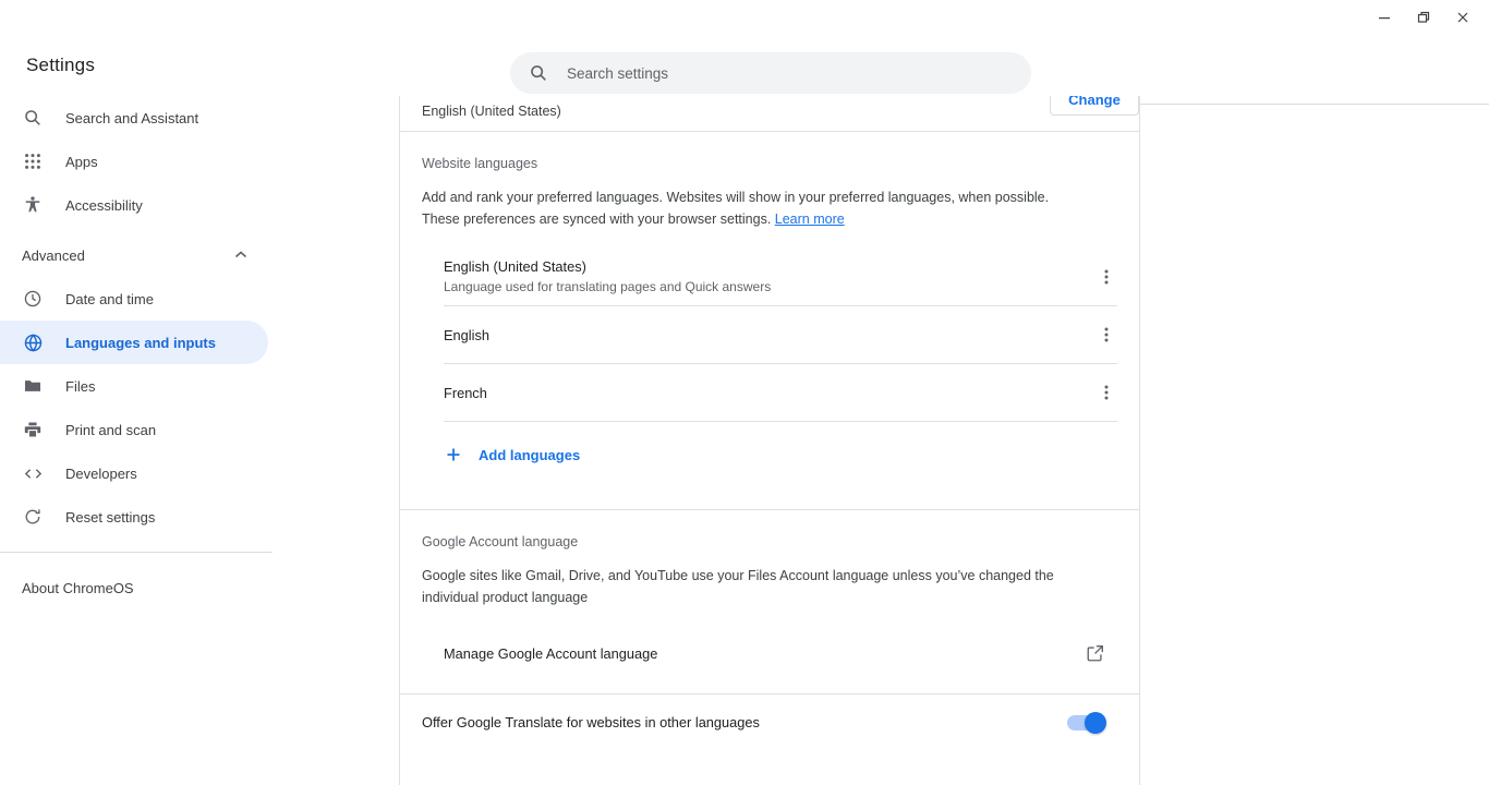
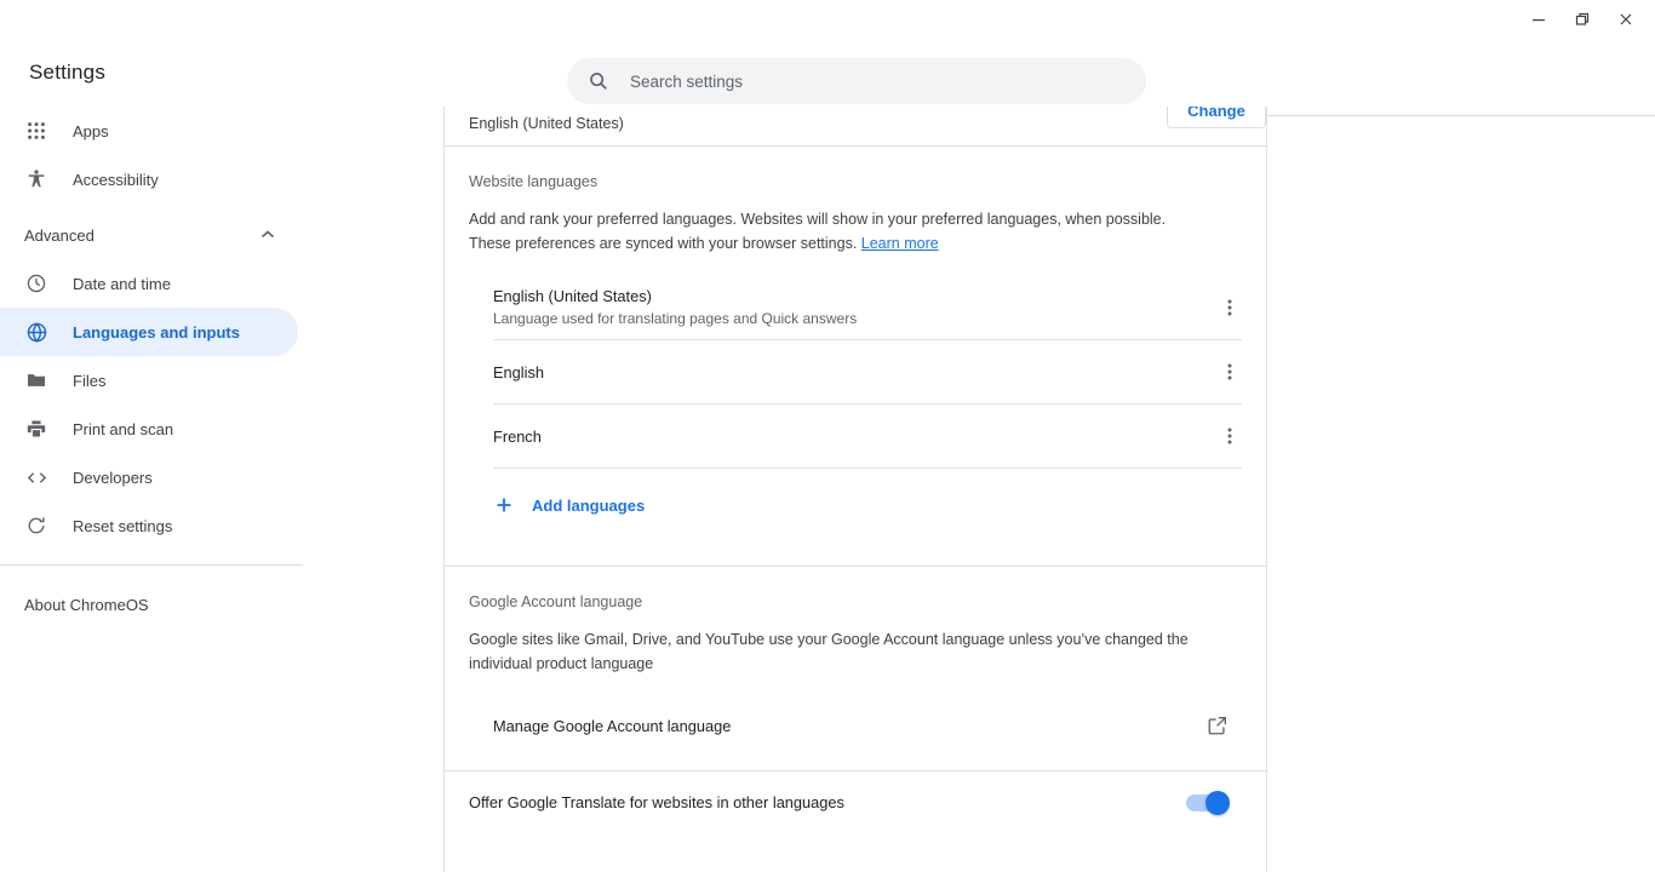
  Settings
  Search settings
- Search and Assistant
  Apps
  Accessibility
  Advanced
  Date and time
  Languages and inputs
  Files
  Print and scan
  Developers
  Reset settings
  About ChromeOS
  English (United States)
  Change
  Website languages
  Add and rank your preferred languages. Websites will show in your preferred languages, when possible. These preferences are synced with your browser settings. Learn more
  English (United States)
  Language used for translating pages and Quick answers
  English
  French
  Add languages
  Google Account language
- Google sites like Gmail, Drive, and YouTube use your Files Account language unless you’ve changed the individual product language
+ Google sites like Gmail, Drive, and YouTube use your Google Account language unless you’ve changed the individual product language
  Manage Google Account language
  Offer Google Translate for websites in other languages
